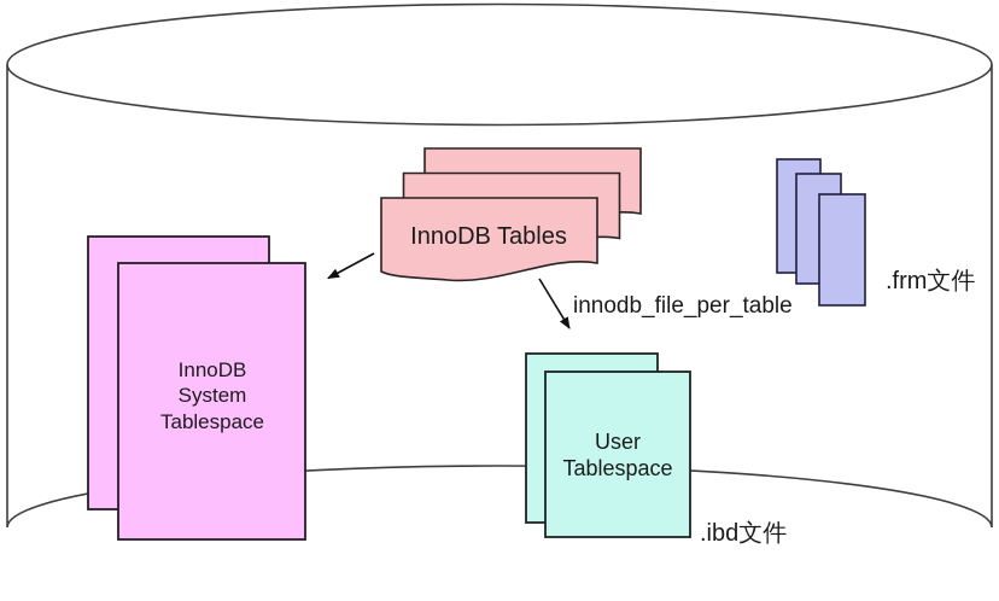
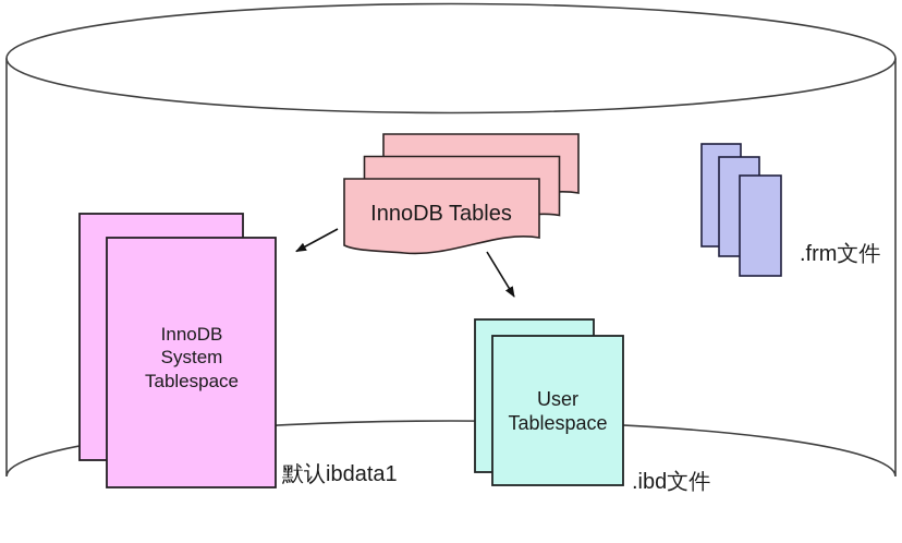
  InnoDB Tables
  .frm文件
  InnoDB
  System
  Tablespace
+ 默认ibdata1
  User
  Tablespace
  .ibd文件
- innodb_file_per_table
